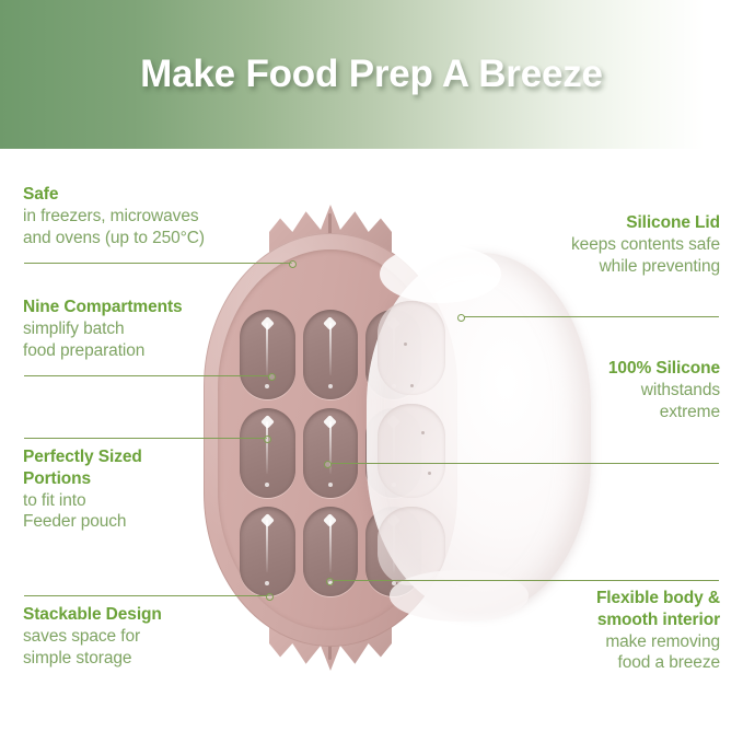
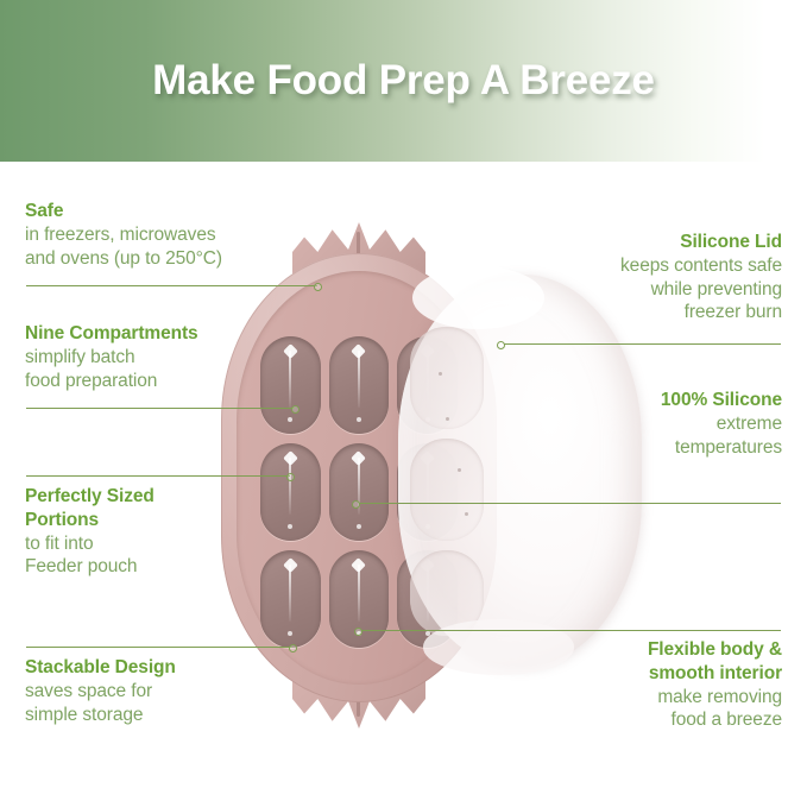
  Make Food Prep A Breeze
  Safe
  in freezers, microwaves
  and ovens (up to 250°C)
  Nine Compartments
  simplify batch
  food preparation
  Perfectly Sized
  Portions
  to fit into
  Feeder pouch
  Stackable Design
  saves space for
  simple storage
  Silicone Lid
  keeps contents safe
  while preventing
+ freezer burn
  100% Silicone
- withstands
  extreme
+ temperatures
  Flexible body &
  smooth interior
  make removing
  food a breeze
